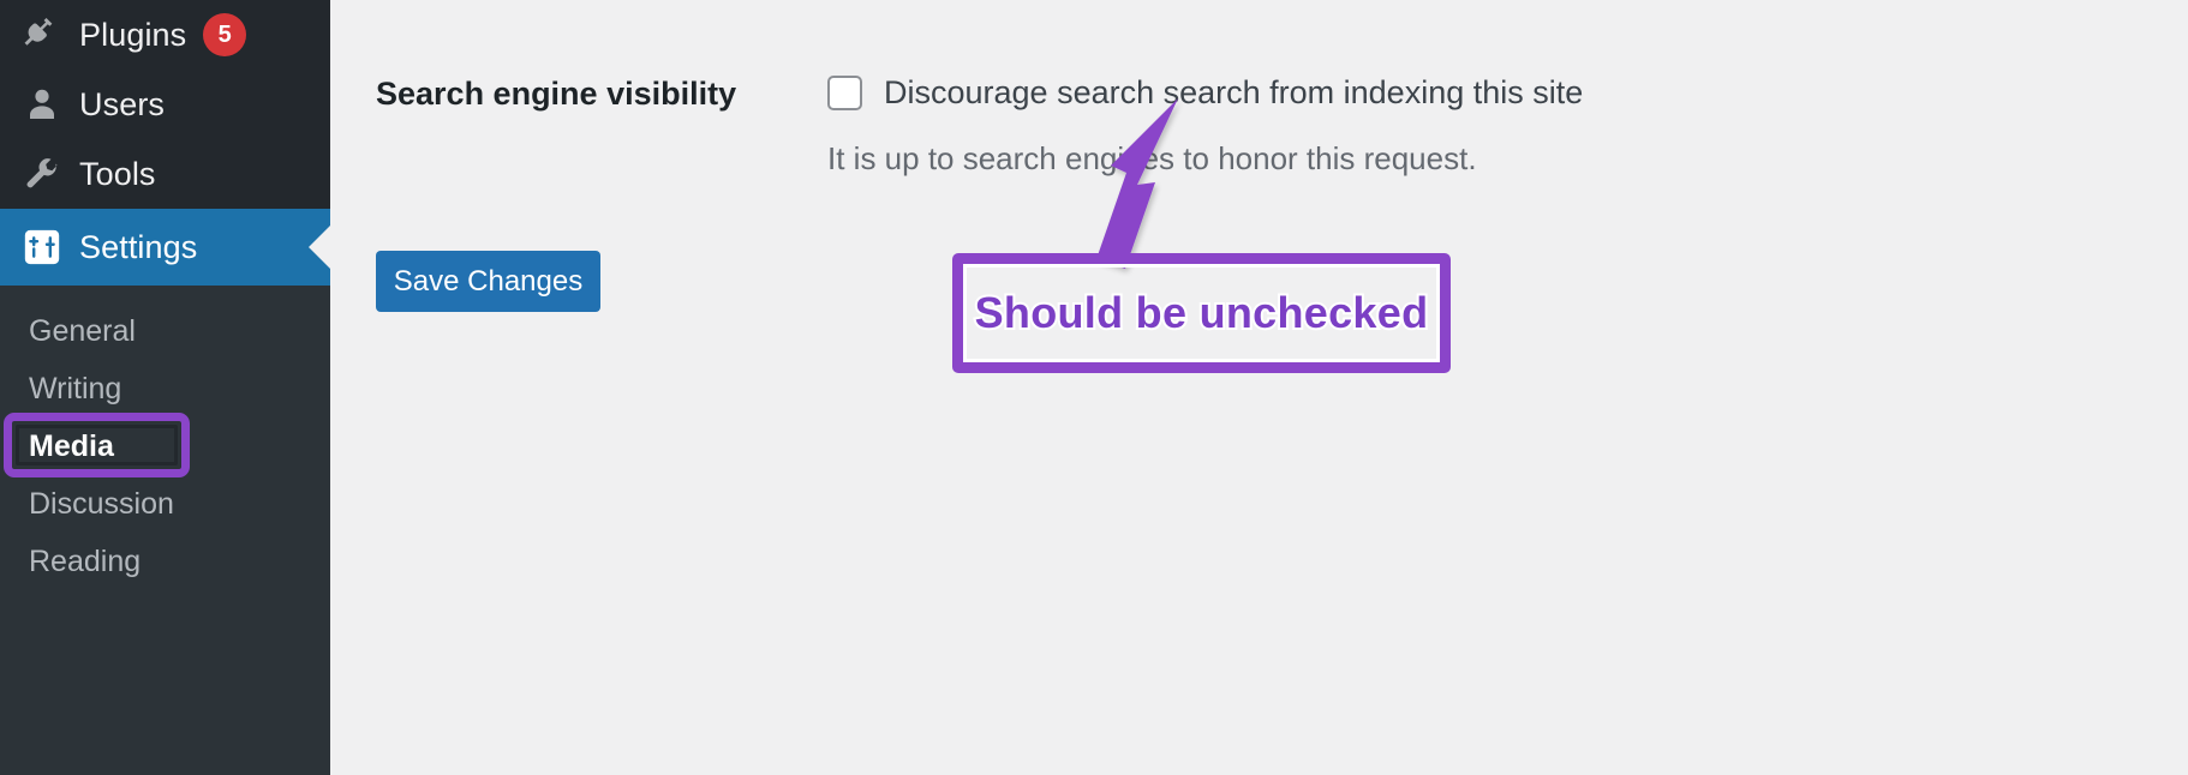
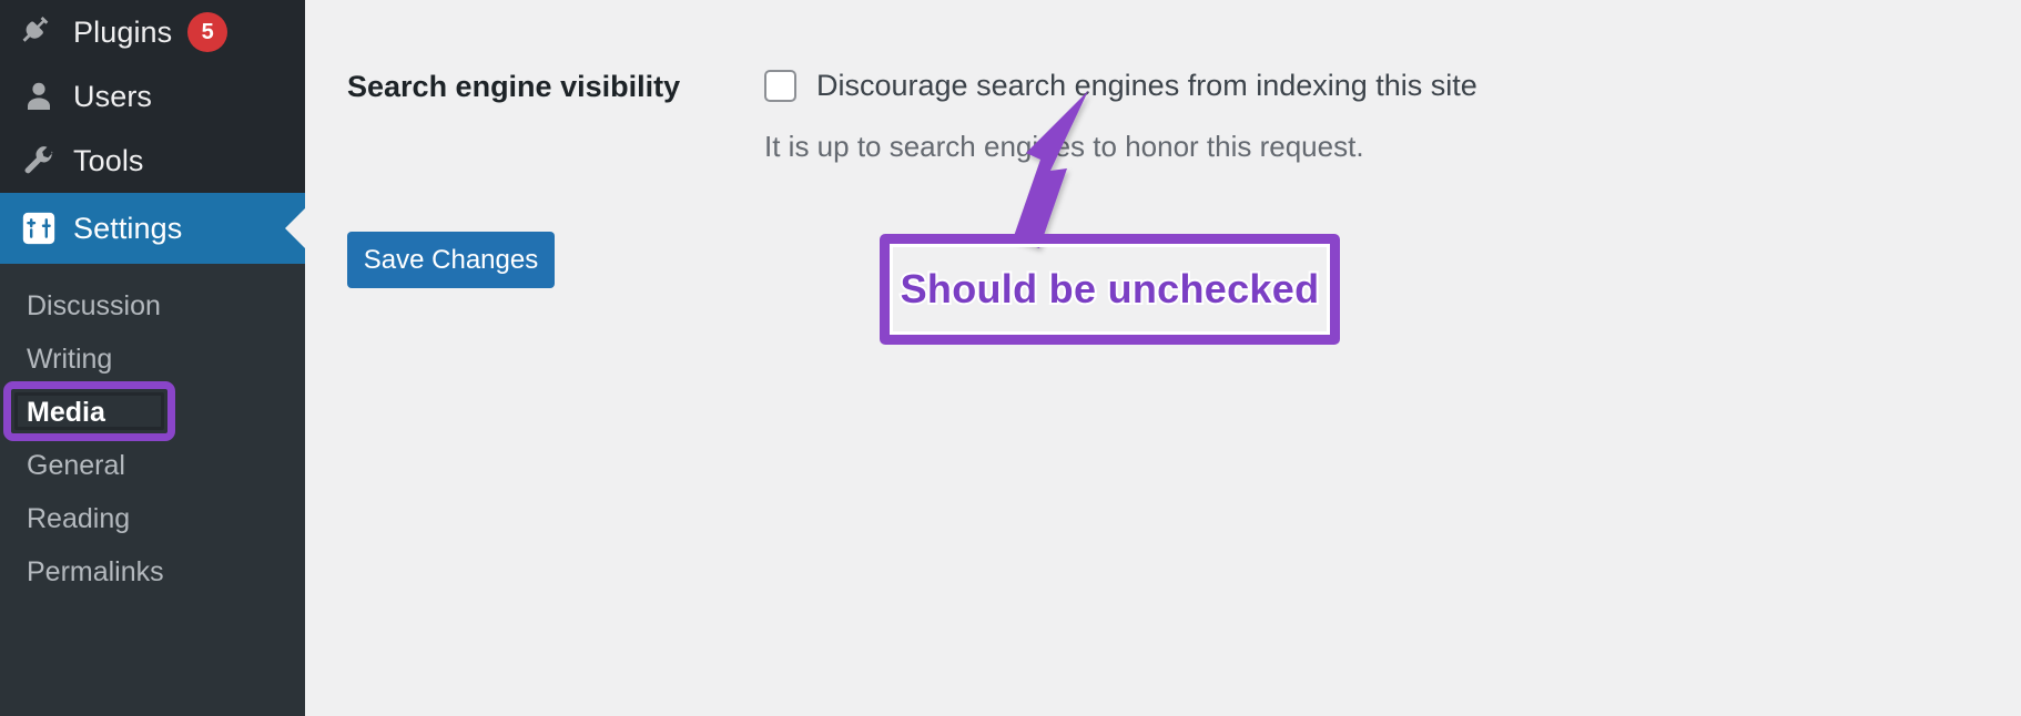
  Plugins
  5
  Users
  Tools
  Settings
- General
+ Discussion
  Writing
  Media
- Discussion
+ General
  Reading
+ Permalinks
  Search engine visibility
- Discourage search search from indexing this site
+ Discourage search engines from indexing this site
  It is up to search enges to honor this request.
  Save Changes
  Should be unchecked
